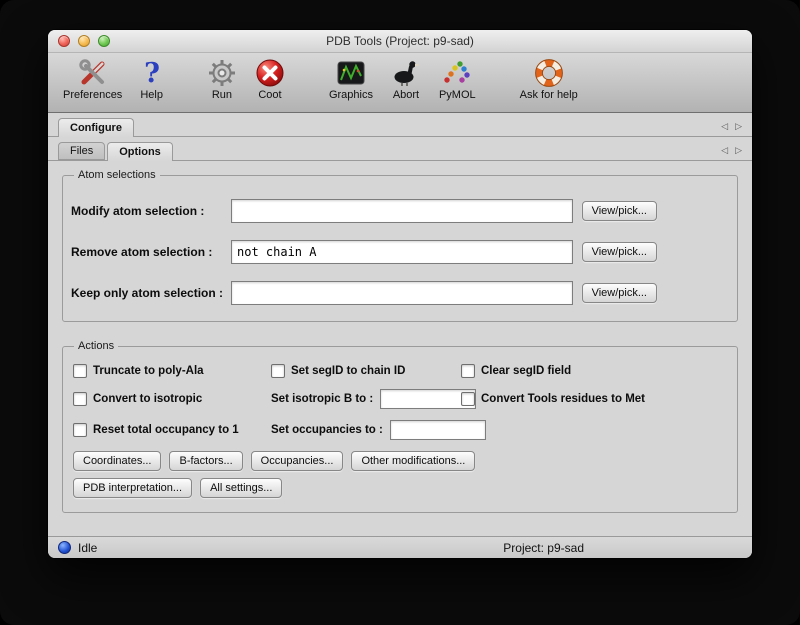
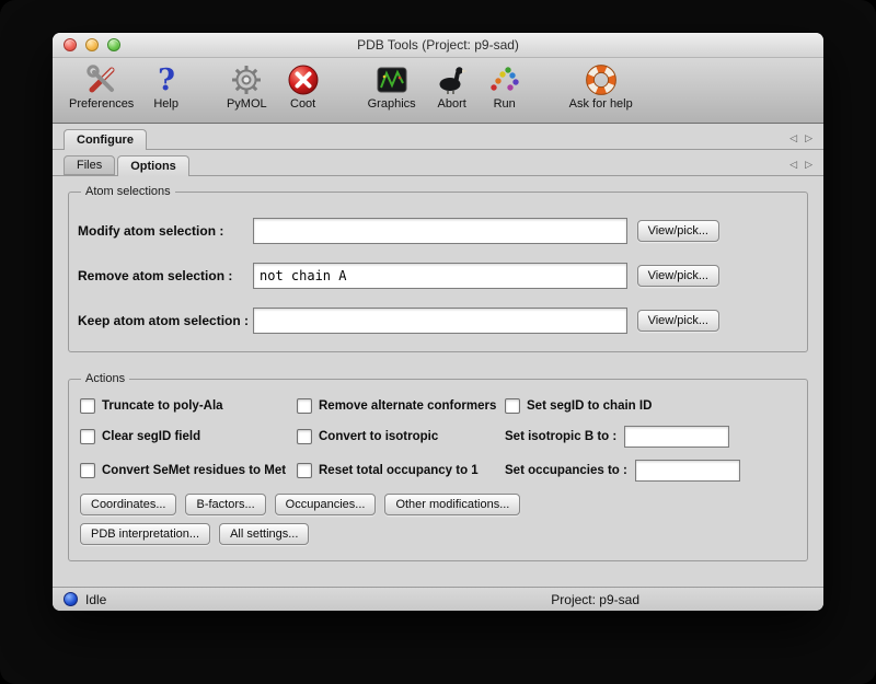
  PDB Tools (Project: p9-sad)
  Preferences
  ?
  Help
- Run
+ PyMOL
  Coot
  Graphics
  Abort
- PyMOL
+ Run
  Ask for help
  Configure
  ◁
  ▷
  Files
  Options
  ◁
  ▷
  Atom selections
  Modify atom selection :
  View/pick...
  Remove atom selection :
  not chain A
  View/pick...
- Keep only atom selection :
+ Keep atom atom selection :
  View/pick...
  Actions
  Truncate to poly-Ala
+ Remove alternate conformers
  Set segID to chain ID
  Clear segID field
  Convert to isotropic
  Set isotropic B to :
- Convert Tools residues to Met
+ Convert SeMet residues to Met
  Reset total occupancy to 1
  Set occupancies to :
  Coordinates...
  B-factors...
  Occupancies...
  Other modifications...
  PDB interpretation...
  All settings...
  Idle
  Project: p9-sad
